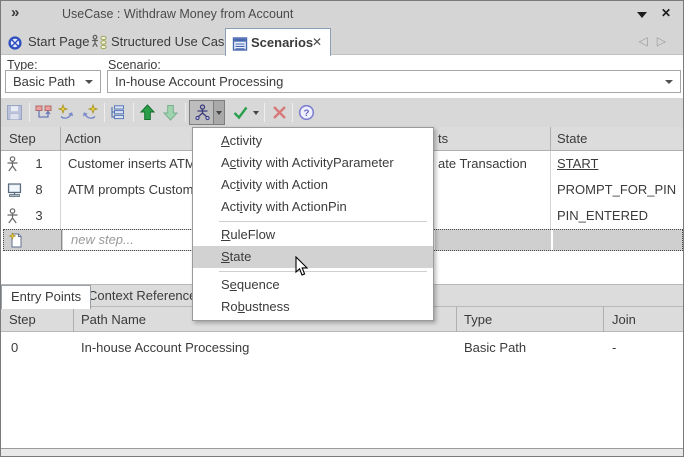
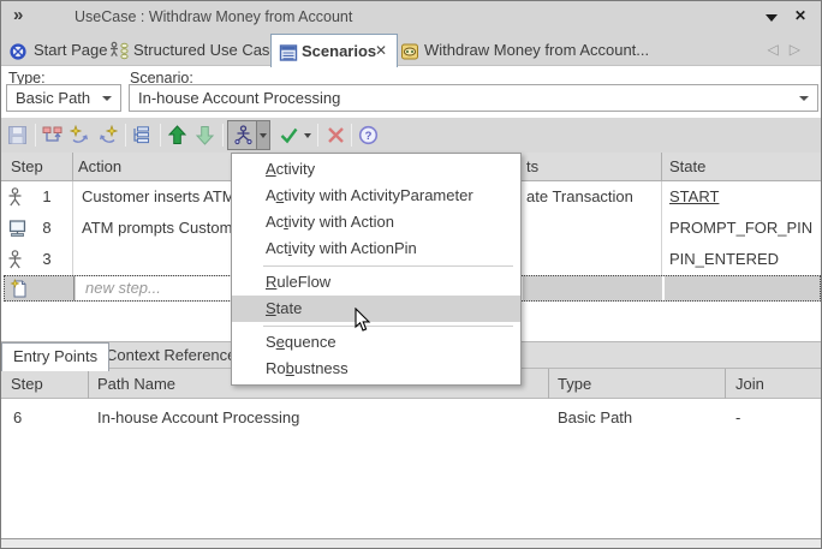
  »
  UseCase : Withdraw Money from Account
  ✕
  Start Page
  Structured Use Cas
  Scenarios
  ✕
+ Withdraw Money from Account...
  ◁▷
  Type:
  Scenario:
  Basic Path
  In-house Account Processing
  ?
  Step
  Action
  ts
  State
  1
  Customer inserts ATM
  ate Transaction
  START
  8
  ATM prompts Custom
  PROMPT_FOR_PIN
  3
  PIN_ENTERED
  new step...
  Entry Points
  Context Referenc
  Step
  Path Name
  Type
  Join
- 0
+ 6
  In-house Account Processing
  Basic Path
  -
  Activity
  Activity with ActivityParameter
  Activity with Action
  Activity with ActionPin
  RuleFlow
  State
  Sequence
  Robustness
